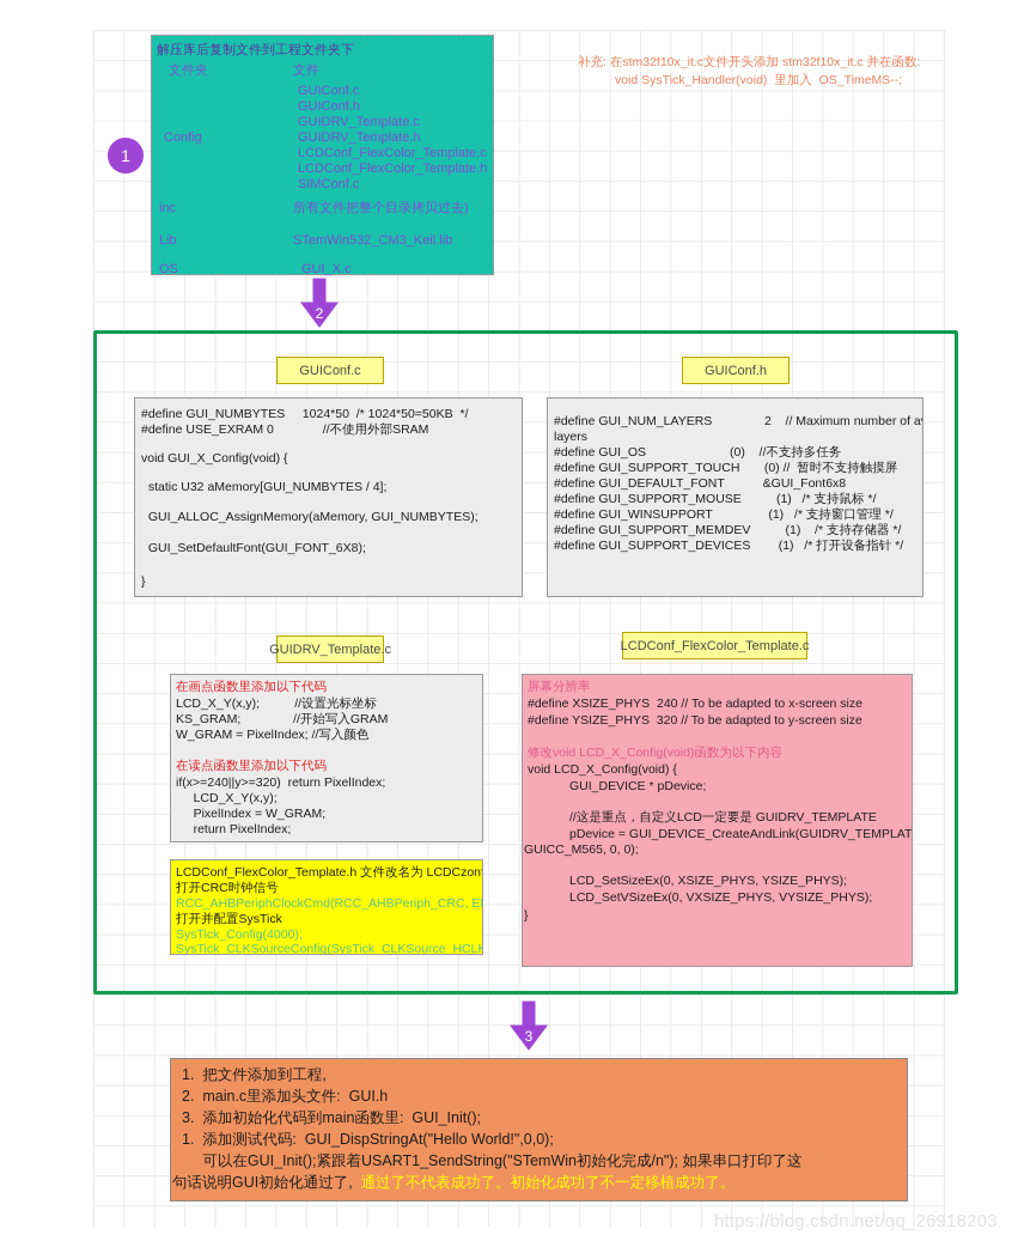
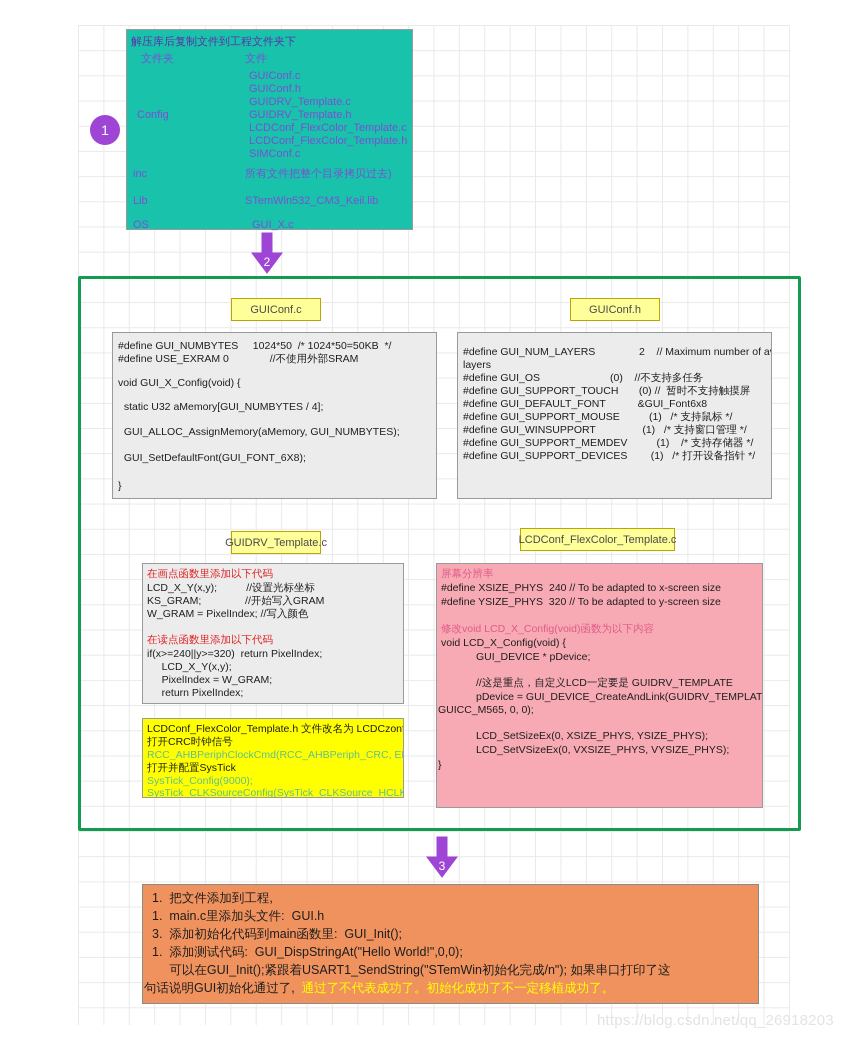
  1
  解压库后复制文件到工程文件夹下
  文件夹
  文件
  GUIConf.c
  GUIConf.h
  GUIDRV_Template.c
  GUIDRV_Template.h
  LCDConf_FlexColor_Template.c
  LCDConf_FlexColor_Template.h
  SIMConf.c
  Config
  inc
  所有文件把整个目录拷贝过去)
  Lib
  STemWin532_CM3_Keil.lib
  OS
  GUI_X.c
- 补充: 在stm32f10x_it.c文件开头添加 stm32f10x_it.c 并在函数:
- void SysTick_Handler(void) 里加入 OS_TimeMS--;
  2
  GUIConf.c
  GUIConf.h
  GUIDRV_Template.c
  LCDConf_FlexColor_Template.c
  #define GUI_NUMBYTES 1024*50 /* 1024*50=50KB */
  #define USE_EXRAM 0 //不使用外部SRAM
  void GUI_X_Config(void) {
  static U32 aMemory[GUI_NUMBYTES / 4];
  GUI_ALLOC_AssignMemory(aMemory, GUI_NUMBYTES);
  GUI_SetDefaultFont(GUI_FONT_6X8);
  }
  #define GUI_NUM_LAYERS 2 // Maximum number of a
  layers
  #define GUI_OS (0) //不支持多任务
  #define GUI_SUPPORT_TOUCH (0) // 暂时不支持触摸屏
  #define GUI_DEFAULT_FONT &GUI_Font6x8
  #define GUI_SUPPORT_MOUSE (1) /* 支持鼠标 */
  #define GUI_WINSUPPORT (1) /* 支持窗口管理 */
  #define GUI_SUPPORT_MEMDEV (1) /* 支持存储器 */
  #define GUI_SUPPORT_DEVICES (1) /* 打开设备指针 */
  在画点函数里添加以下代码
  LCD_X_Y(x,y); //设置光标坐标
  KS_GRAM; //开始写入GRAM
  W_GRAM = PixelIndex; //写入颜色
  在读点函数里添加以下代码
  if(x>=240||y>=320) return PixelIndex;
  LCD_X_Y(x,y);
  PixelIndex = W_GRAM;
  return PixelIndex;
  LCDConf_FlexColor_Template.h 文件改名为 LCDCzon
  打开CRC时钟信号
  RCC_AHBPeriphClockCmd(RCC_AHBPeriph_CRC, E
  打开并配置SysTick
- SysTick_Config(4000);
+ SysTick_Config(9000);
  SysTick_CLKSourceConfig(SysTick_CLKSource_HCLK
  屏幕分辨率
  #define XSIZE_PHYS 240 // To be adapted to x-screen size
  #define YSIZE_PHYS 320 // To be adapted to y-screen size
  修改void LCD_X_Config(void)函数为以下内容
  void LCD_X_Config(void) {
  GUI_DEVICE * pDevice;
  //这是重点，自定义LCD一定要是 GUIDRV_TEMPLATE
  pDevice = GUI_DEVICE_CreateAndLink(GUIDRV_TEMPLAT
  GUICC_M565, 0, 0);
  LCD_SetSizeEx(0, XSIZE_PHYS, YSIZE_PHYS);
  LCD_SetVSizeEx(0, VXSIZE_PHYS, VYSIZE_PHYS);
  }
  3
  1. 把文件添加到工程,
- 2. main.c里添加头文件: GUI.h
+ 1. main.c里添加头文件: GUI.h
  3. 添加初始化代码到main函数里: GUI_Init();
  1. 添加测试代码: GUI_DispStringAt("Hello World!",0,0);
  可以在GUI_Init();紧跟着USART1_SendString("STemWin初始化完成/n"); 如果串口打印了这
  句话说明GUI初始化通过了, 通过了不代表成功了。初始化成功了不一定移植成功了。
  https://blog.csdn.net/qq_26918203
